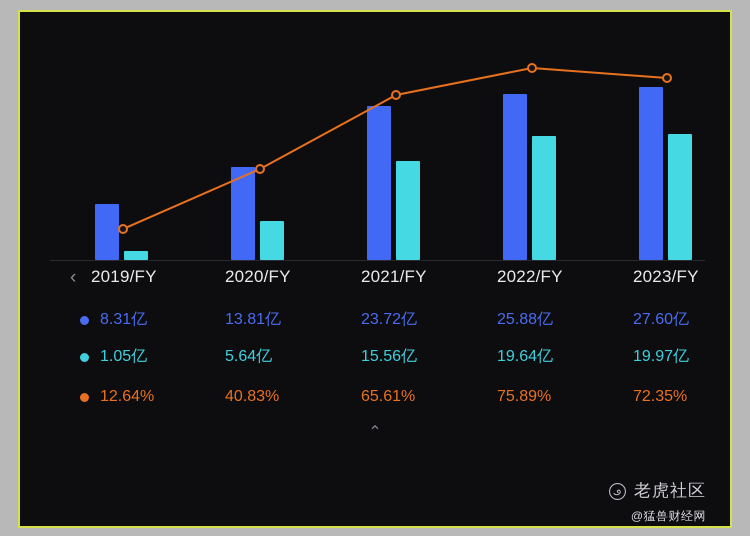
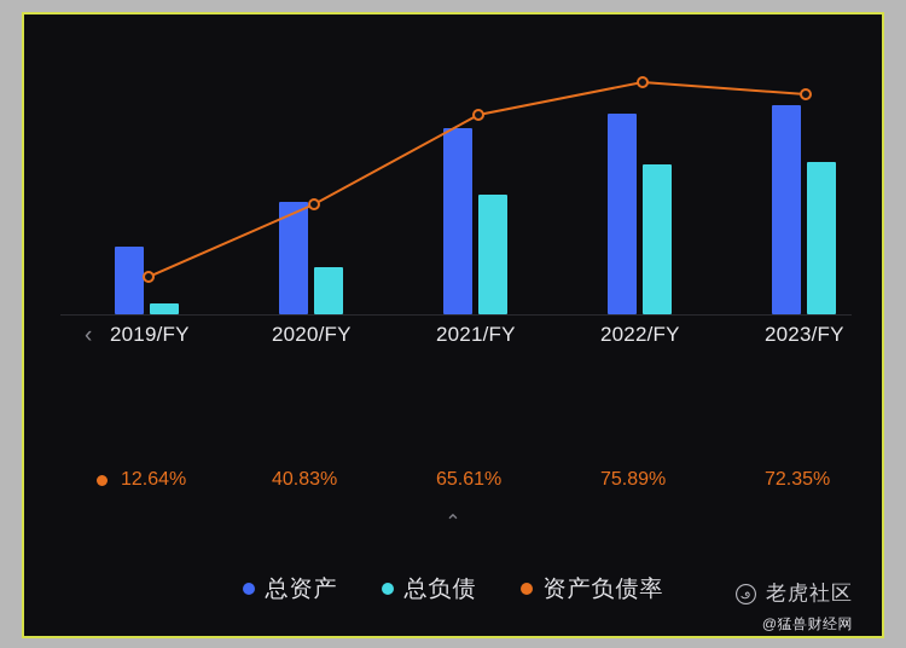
  ‹
  2019/FY
  2020/FY
  2021/FY
  2022/FY
  2023/FY
- 8.31亿
- 13.81亿
- 23.72亿
- 25.88亿
- 27.60亿
- 1.05亿
- 5.64亿
- 15.56亿
- 19.64亿
- 19.97亿
  12.64%
  40.83%
  65.61%
  75.89%
  72.35%
  ⌃
+ 总资产
+ 总负债
+ 资产负债率
  老虎社区
  @猛兽财经网
